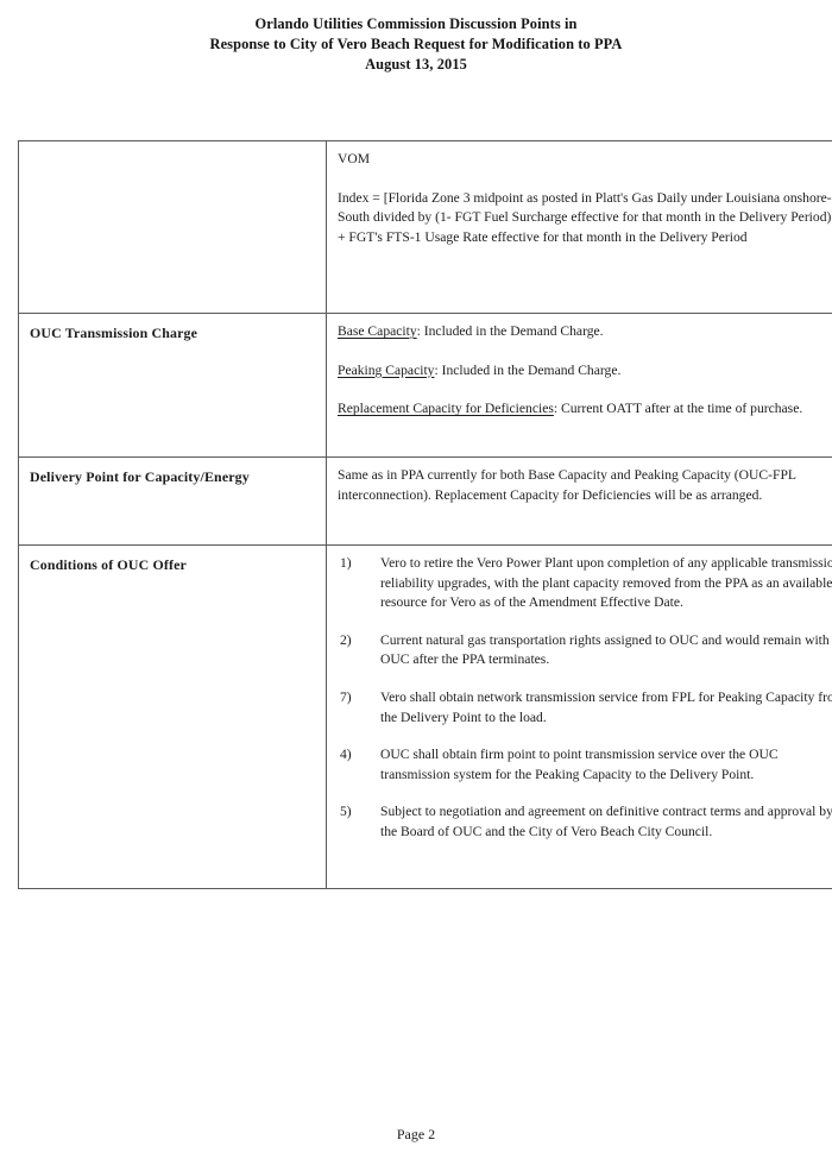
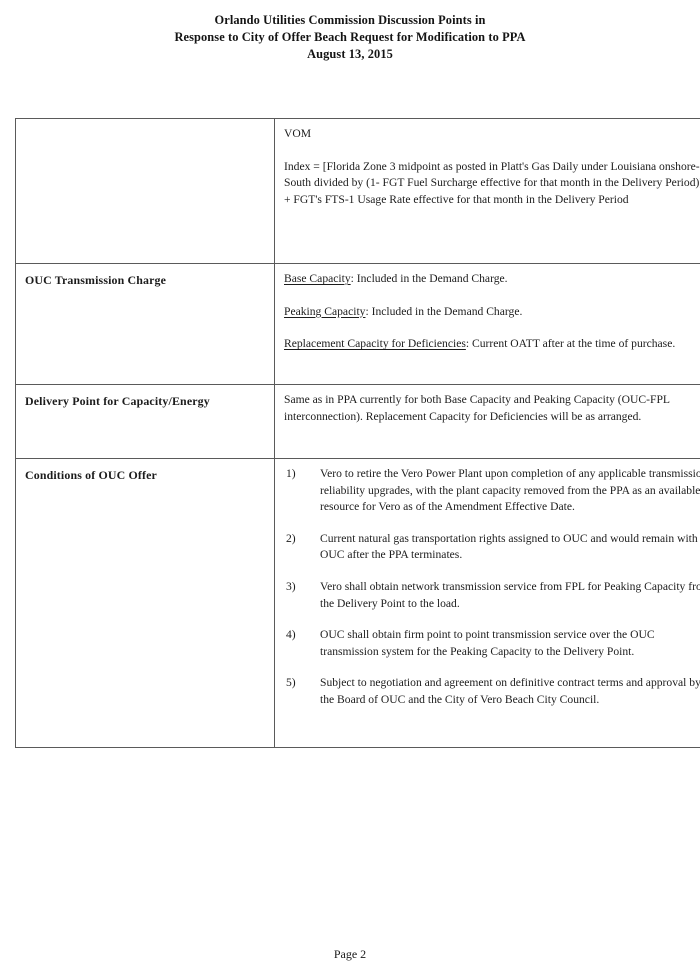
  Orlando Utilities Commission Discussion Points in
- Response to City of Vero Beach Request for Modification to PPA
+ Response to City of Offer Beach Request for Modification to PPA
  August 13, 2015
  	VOM Index = [Florida Zone 3 midpoint as posted in Platt's Gas Daily under Louisiana onshore-South divided by (1- FGT Fuel Surcharge effective for that month in the Delivery Period) + FGT's FTS-1 Usage Rate effective for that month in the Delivery Period
  OUC Transmission Charge	Base Capacity: Included in the Demand Charge. Peaking Capacity: Included in the Demand Charge. Replacement Capacity for Deficiencies: Current OATT after at the time of purchase.
  Delivery Point for Capacity/Energy	Same as in PPA currently for both Base Capacity and Peaking Capacity (OUC-FPL interconnection). Replacement Capacity for Deficiencies will be as arranged.
- Conditions of OUC Offer	1) Vero to retire the Vero Power Plant upon completion of any applicable transmissio reliability upgrades, with the plant capacity removed from the PPA as an available resource for Vero as of the Amendment Effective Date. 2) Current natural gas transportation rights assigned to OUC and would remain with OUC after the PPA terminates. 7) Vero shall obtain network transmission service from FPL for Peaking Capacity fro the Delivery Point to the load. 4) OUC shall obtain firm point to point transmission service over the OUC transmission system for the Peaking Capacity to the Delivery Point. 5) Subject to negotiation and agreement on definitive contract terms and approval by the Board of OUC and the City of Vero Beach City Council.
+ Conditions of OUC Offer	1) Vero to retire the Vero Power Plant upon completion of any applicable transmissio reliability upgrades, with the plant capacity removed from the PPA as an available resource for Vero as of the Amendment Effective Date. 2) Current natural gas transportation rights assigned to OUC and would remain with OUC after the PPA terminates. 3) Vero shall obtain network transmission service from FPL for Peaking Capacity fro the Delivery Point to the load. 4) OUC shall obtain firm point to point transmission service over the OUC transmission system for the Peaking Capacity to the Delivery Point. 5) Subject to negotiation and agreement on definitive contract terms and approval by the Board of OUC and the City of Vero Beach City Council.
  Page 2
